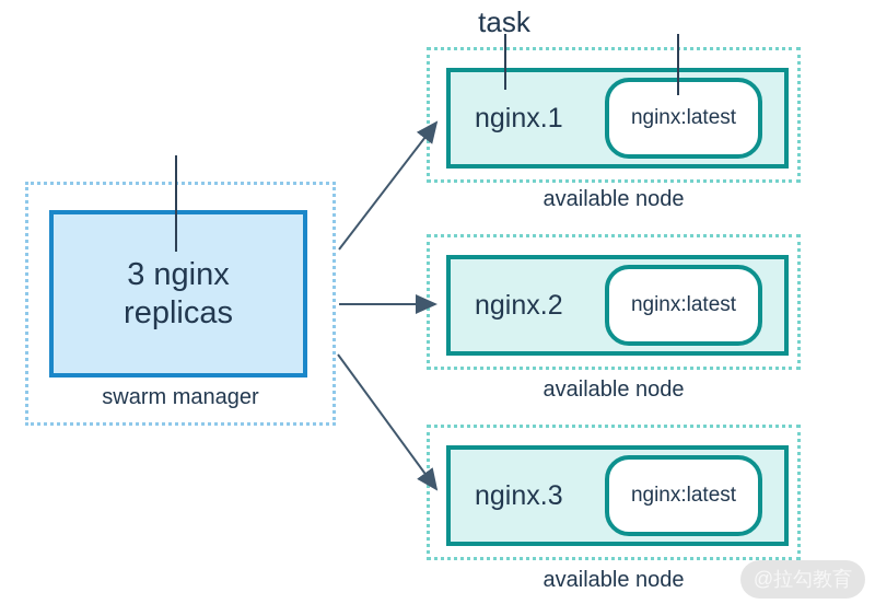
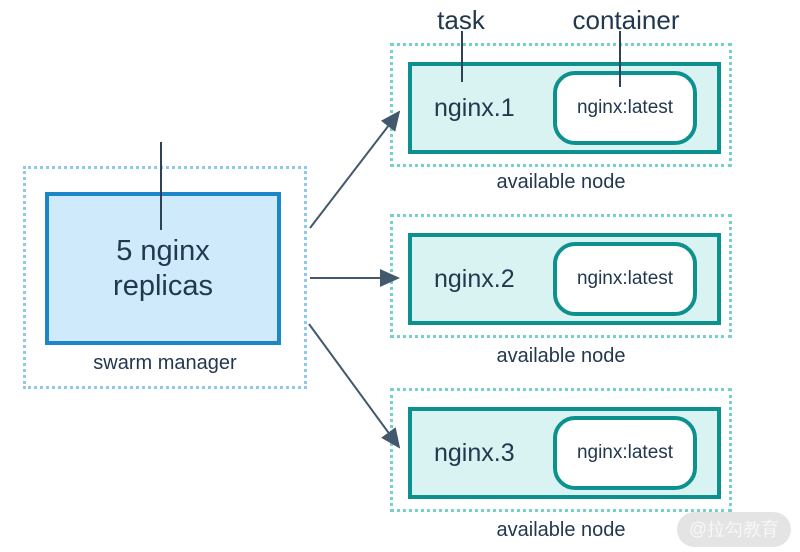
  task
+ container
- 3 nginx replicas
+ 5 nginx replicas
  swarm manager
  nginx.1
  nginx:latest
  available node
  nginx.2
  nginx:latest
  available node
  nginx.3
  nginx:latest
  available node
